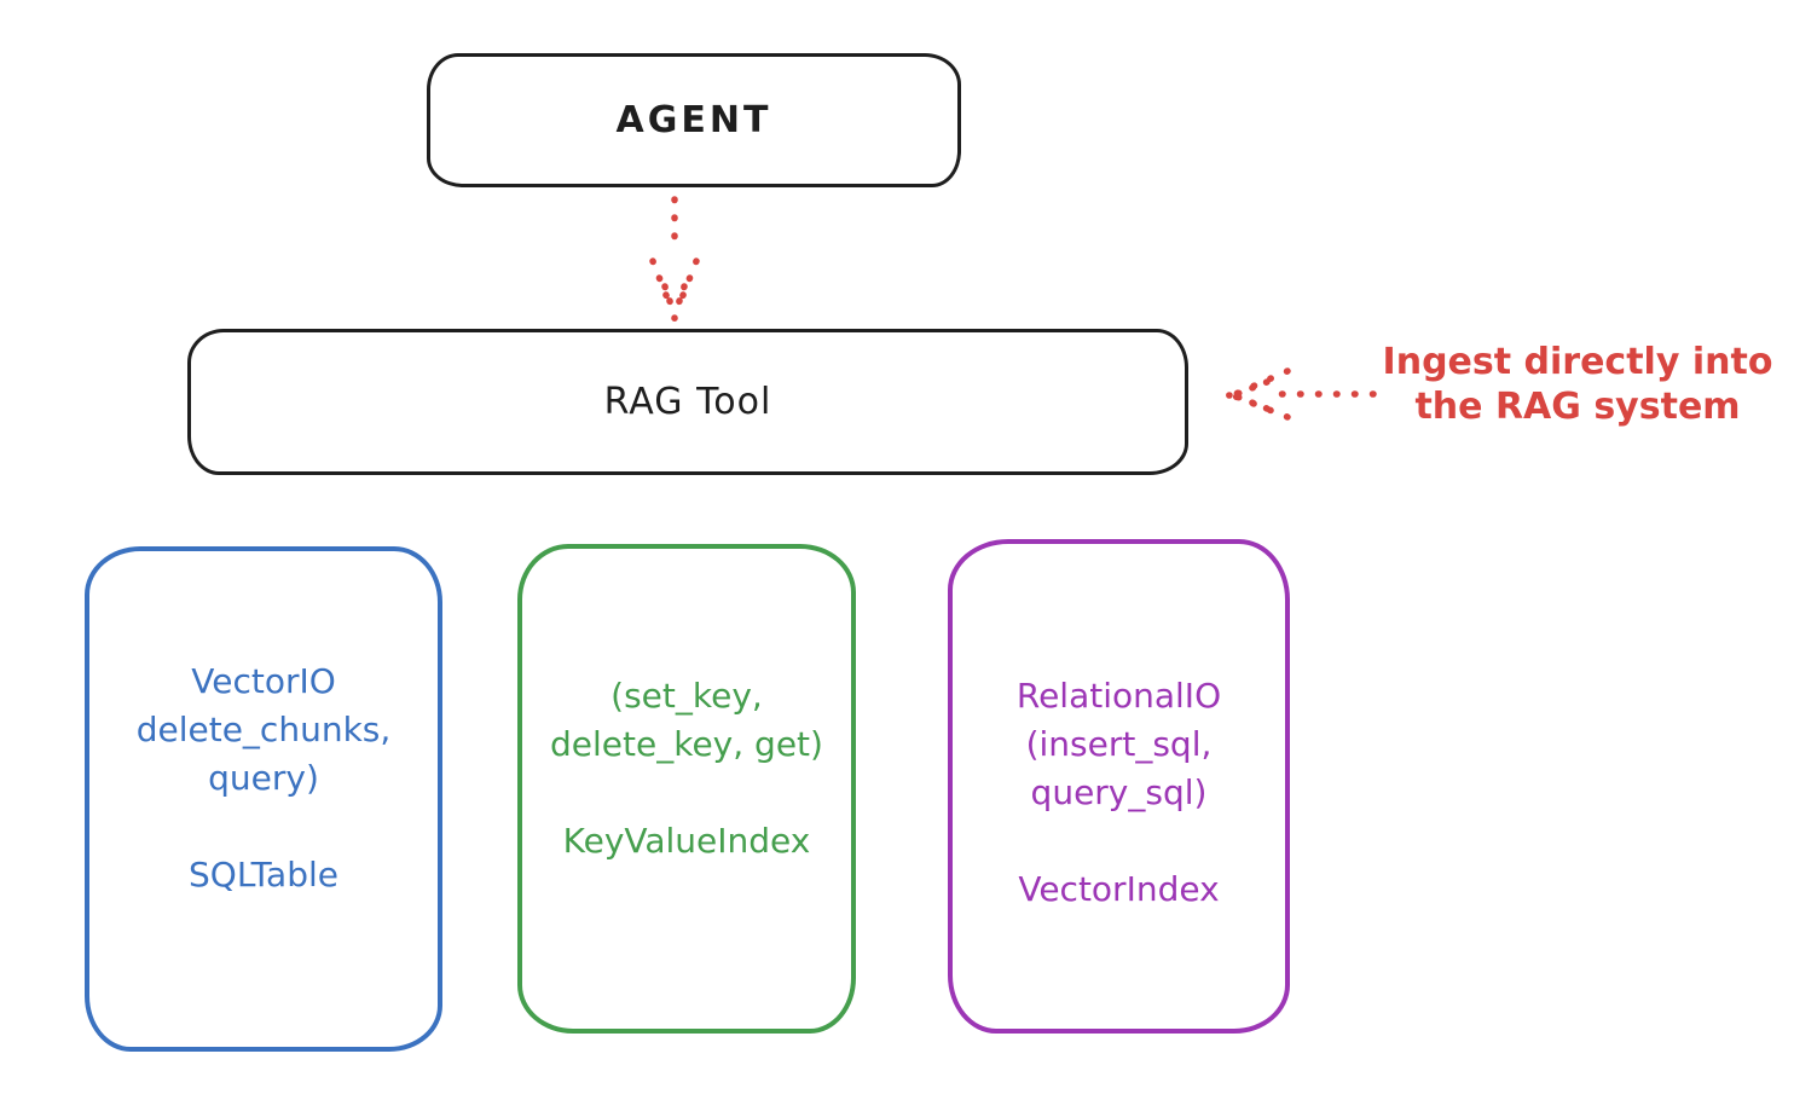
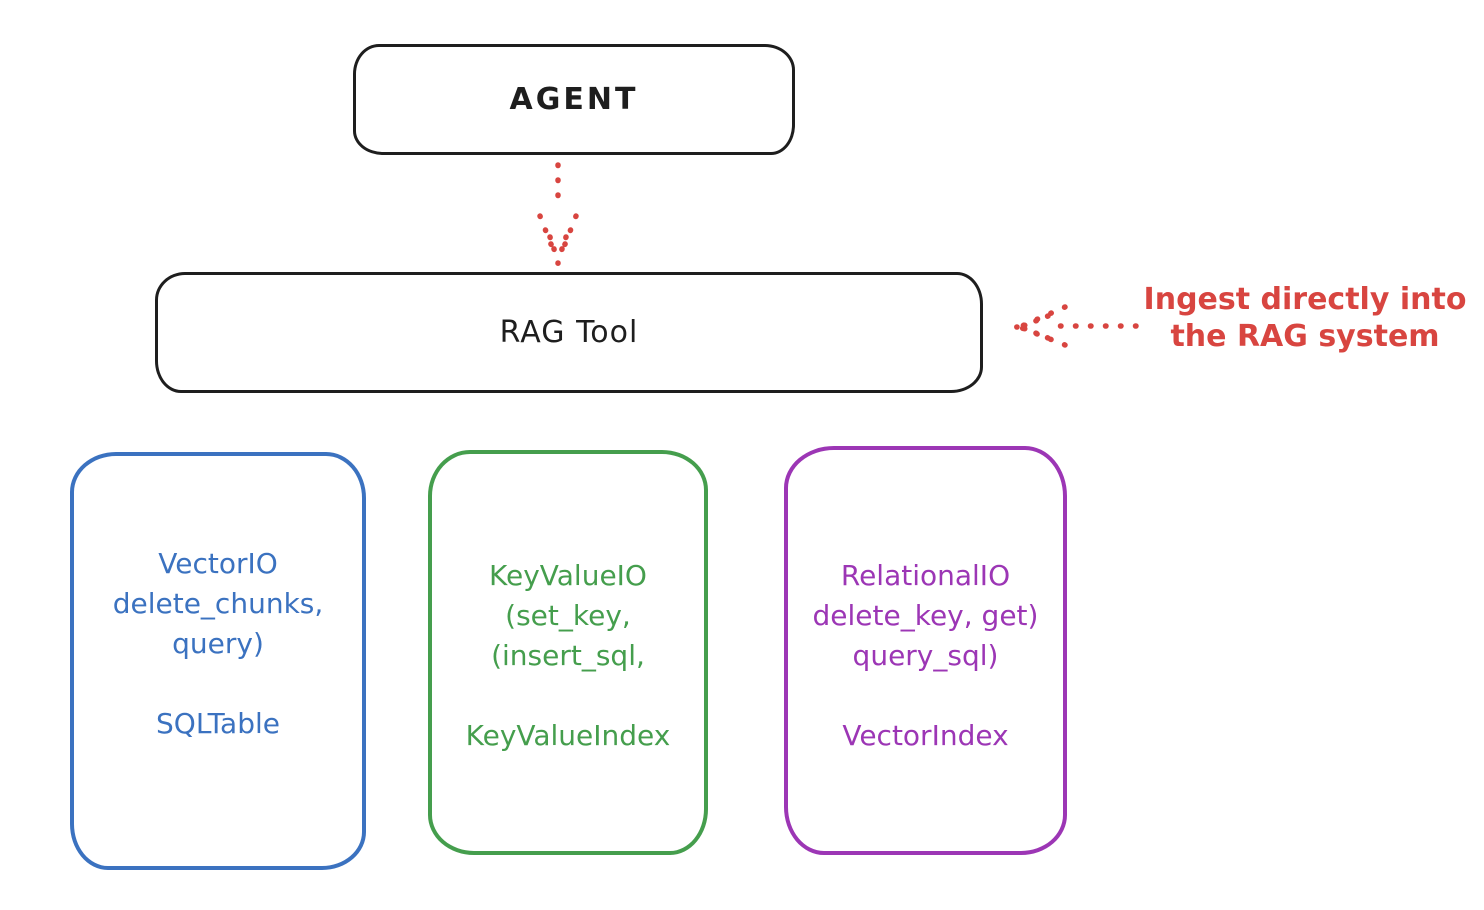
  AGENT
  RAG Tool
  Ingest directly into
  the RAG system
  VectorIO
  delete_chunks,
  query)
  SQLTable
+ KeyValueIO
  (set_key,
- delete_key, get)
+ (insert_sql,
  KeyValueIndex
  RelationalIO
- (insert_sql,
+ delete_key, get)
  query_sql)
  VectorIndex
